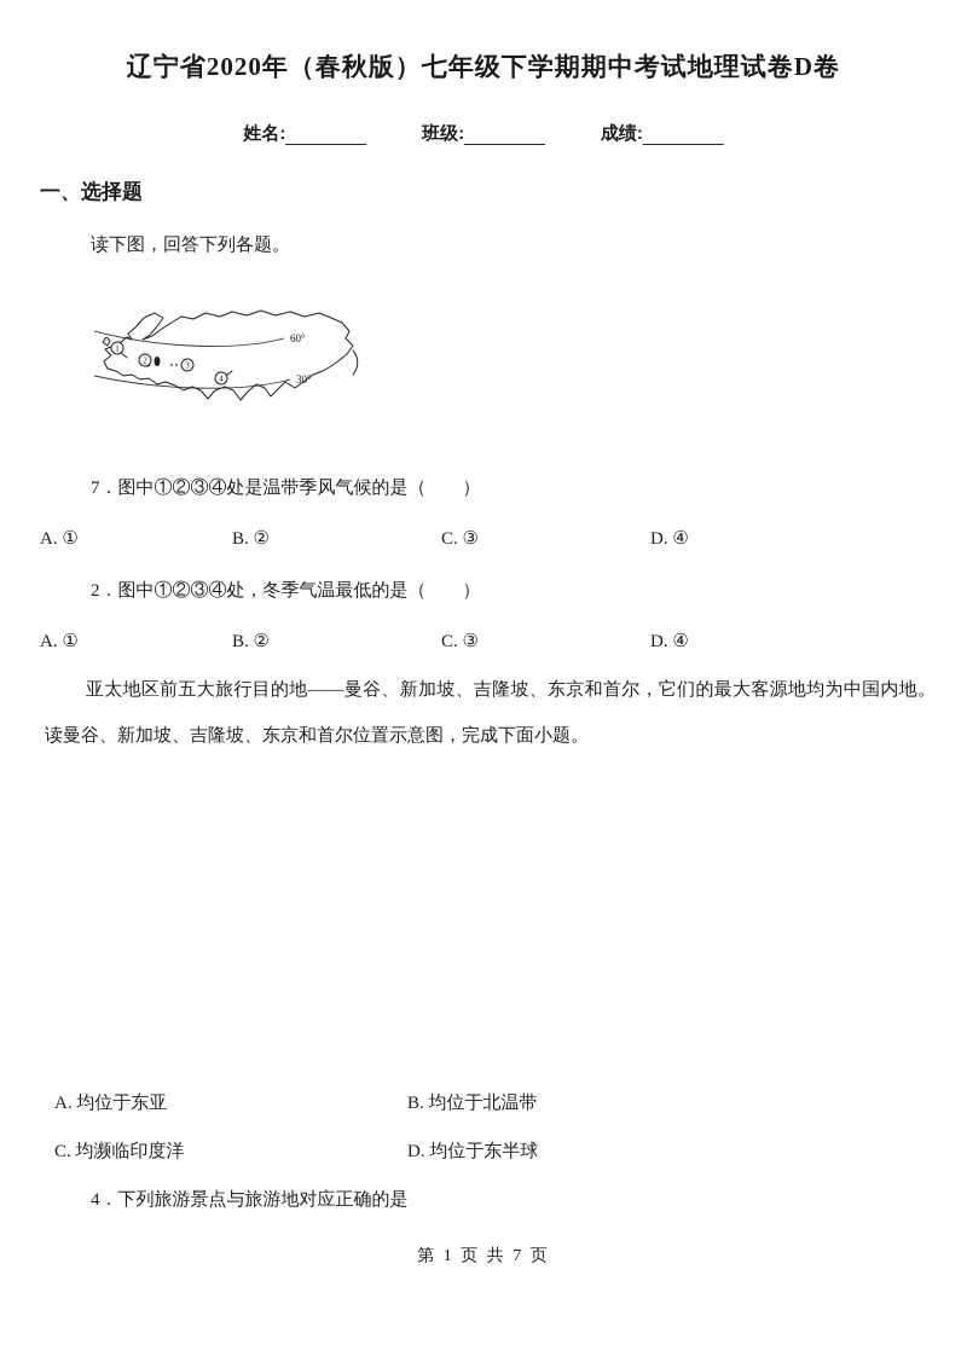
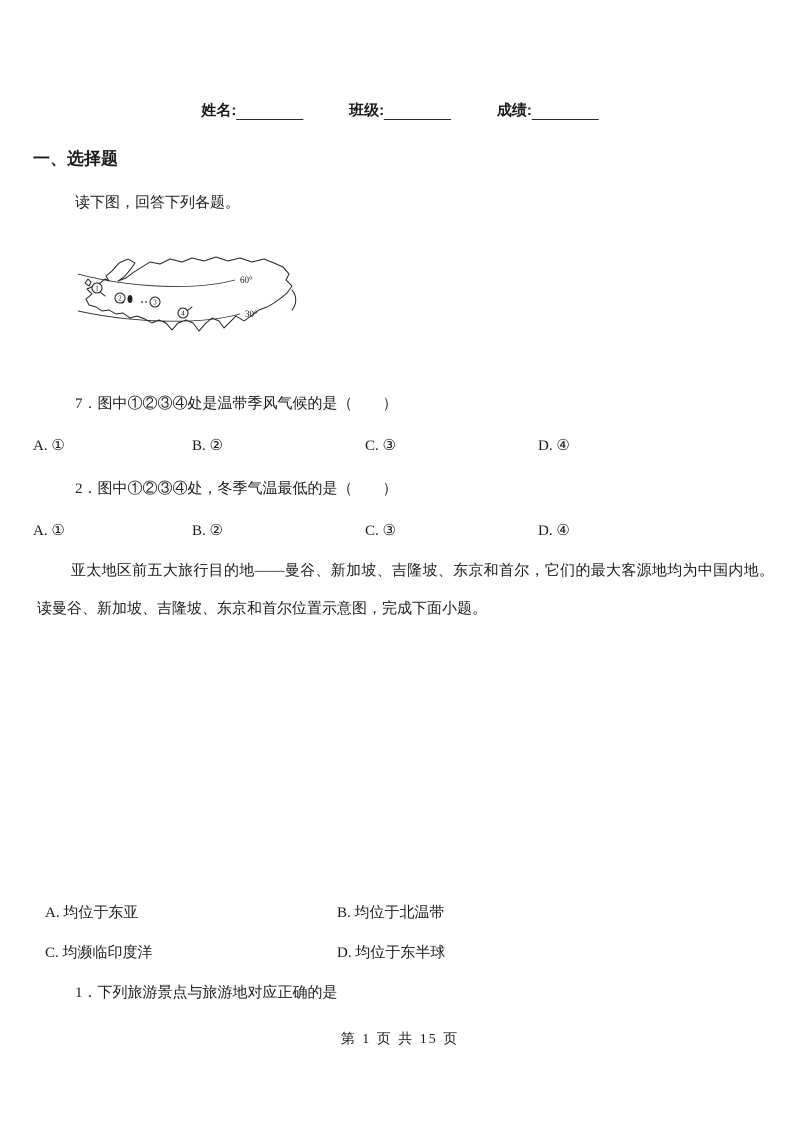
- 辽宁省2020年（春秋版）七年级下学期期中考试地理试卷D卷
  姓名:
  ________
  班级:
  ________
  成绩:
  ________
  一、选择题
  读下图，回答下列各题。
  1
  2
  3
  4
  60°
  30°
  7．图中①②③④处是温带季风气候的是（ ）
  A. ①
  B. ②
  C. ③
  D. ④
  2．图中①②③④处，冬季气温最低的是（ ）
  A. ①
  B. ②
  C. ③
  D. ④
  亚太地区前五大旅行目的地——曼谷、新加坡、吉隆坡、东京和首尔，它们的最大客源地均为中国内地。读曼谷、新加坡、吉隆坡、东京和首尔位置示意图，完成下面小题。
  A. 均位于东亚
  B. 均位于北温带
  C. 均濒临印度洋
  D. 均位于东半球
- 4．下列旅游景点与旅游地对应正确的是
+ 1．下列旅游景点与旅游地对应正确的是
- 第 1 页 共 7 页
+ 第 1 页 共 15 页
